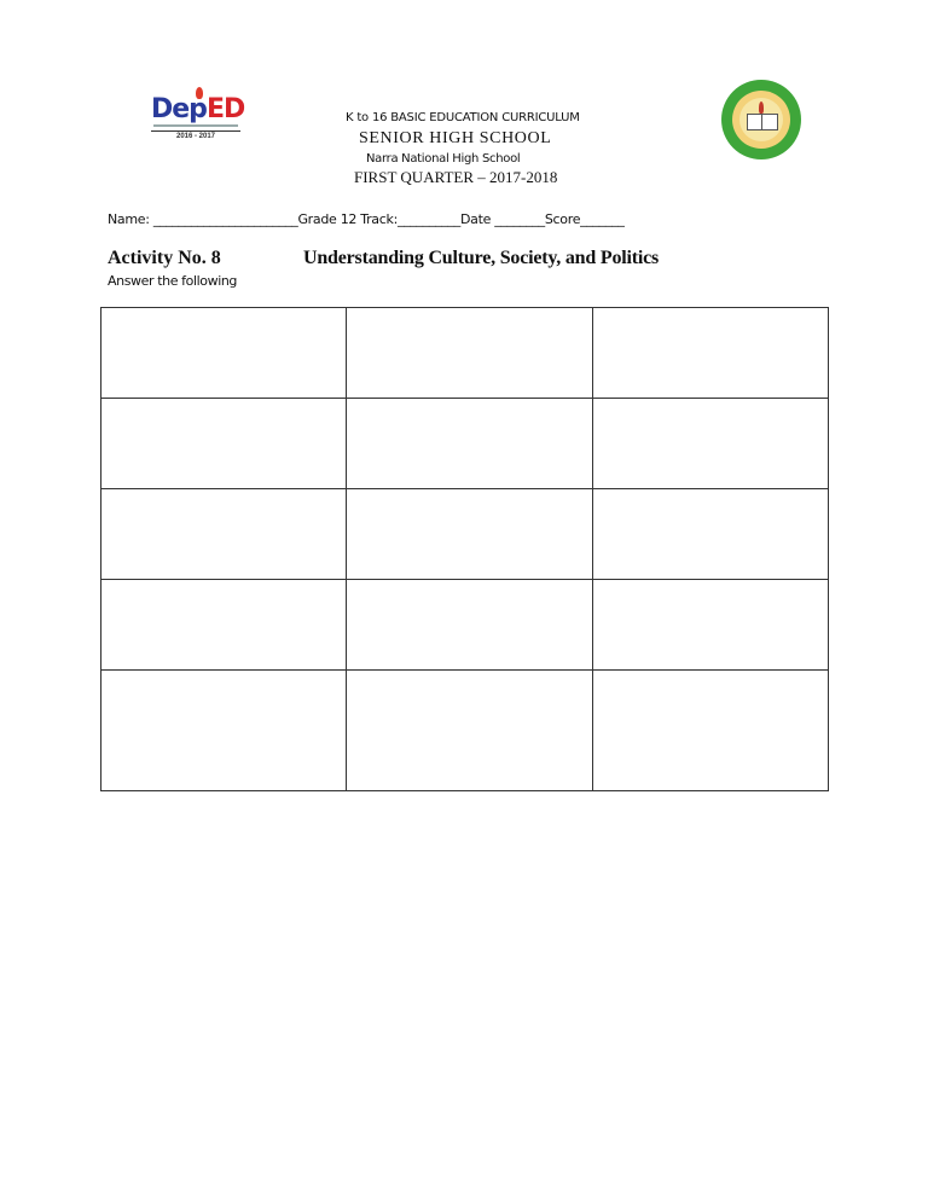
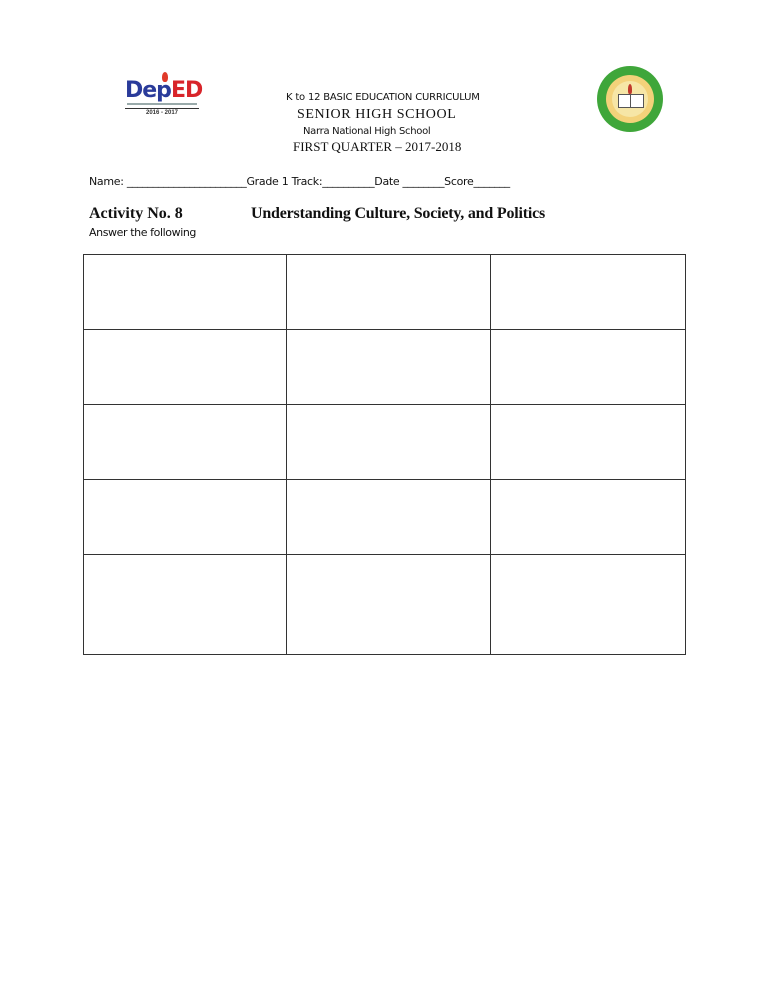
  DepED
- K to 16 BASIC EDUCATION CURRICULUM
+ K to 12 BASIC EDUCATION CURRICULUM
  SENIOR HIGH SCHOOL
  Narra National High School
  FIRST QUARTER – 2017-2018
- Name: _______________________Grade 12 Track:__________Date ________Score_______
+ Name: _______________________Grade 1 Track:__________Date ________Score_______
  Activity No. 8
  Understanding Culture, Society, and Politics
  Answer the following
